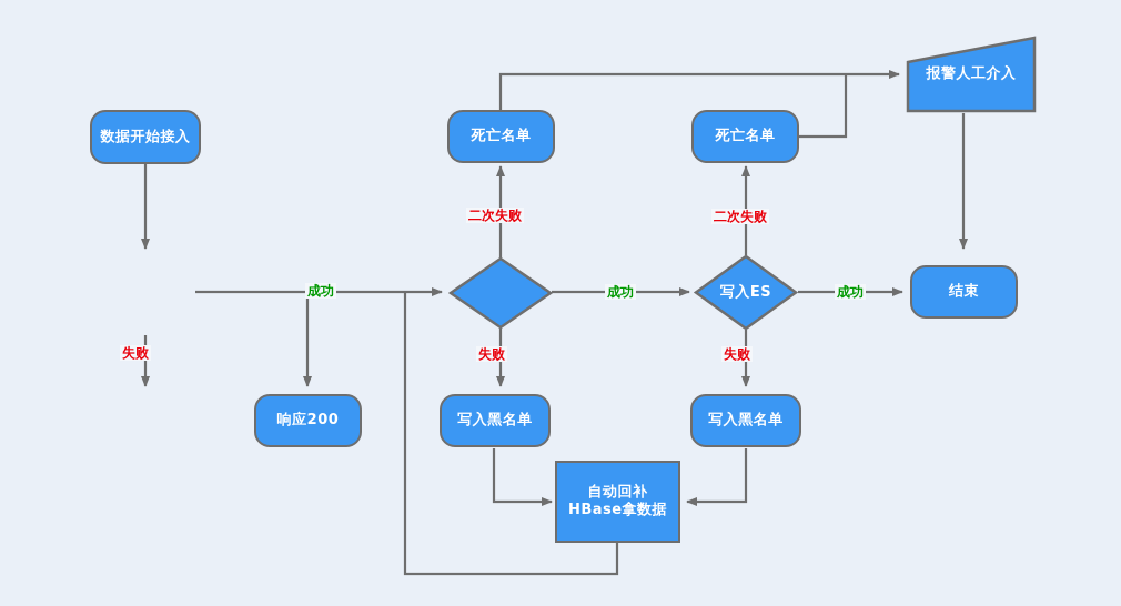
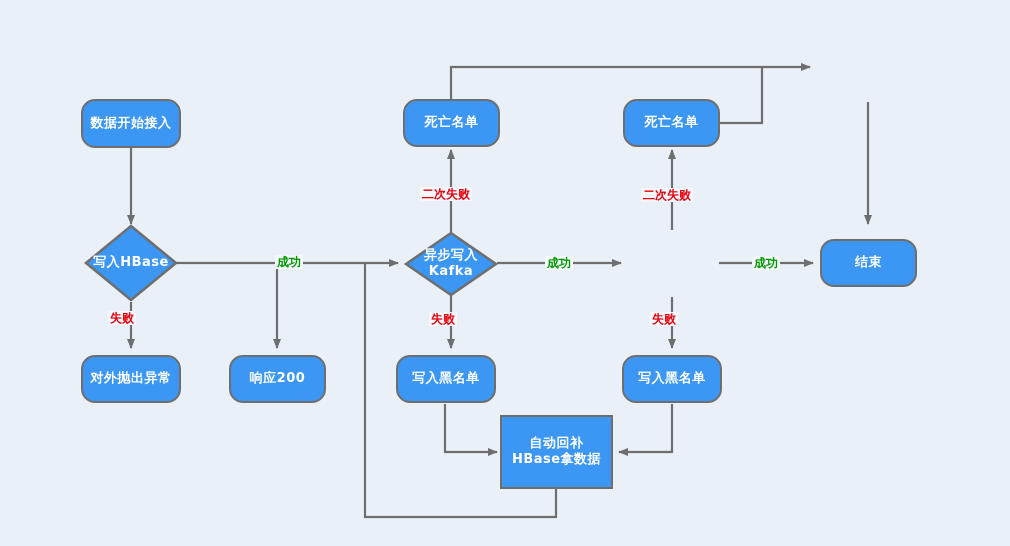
  数据开始接入
+ 写入HBase
+ 对外抛出异常
  响应200
  死亡名单
+ 异步写入
+ Kafka
  写入黑名单
  死亡名单
- 写入ES
  写入黑名单
  自动回补
  HBase拿数据
- 报警人工介入
  结束
  失败
  成功
  二次失败
  成功
  失败
  二次失败
  成功
  失败
